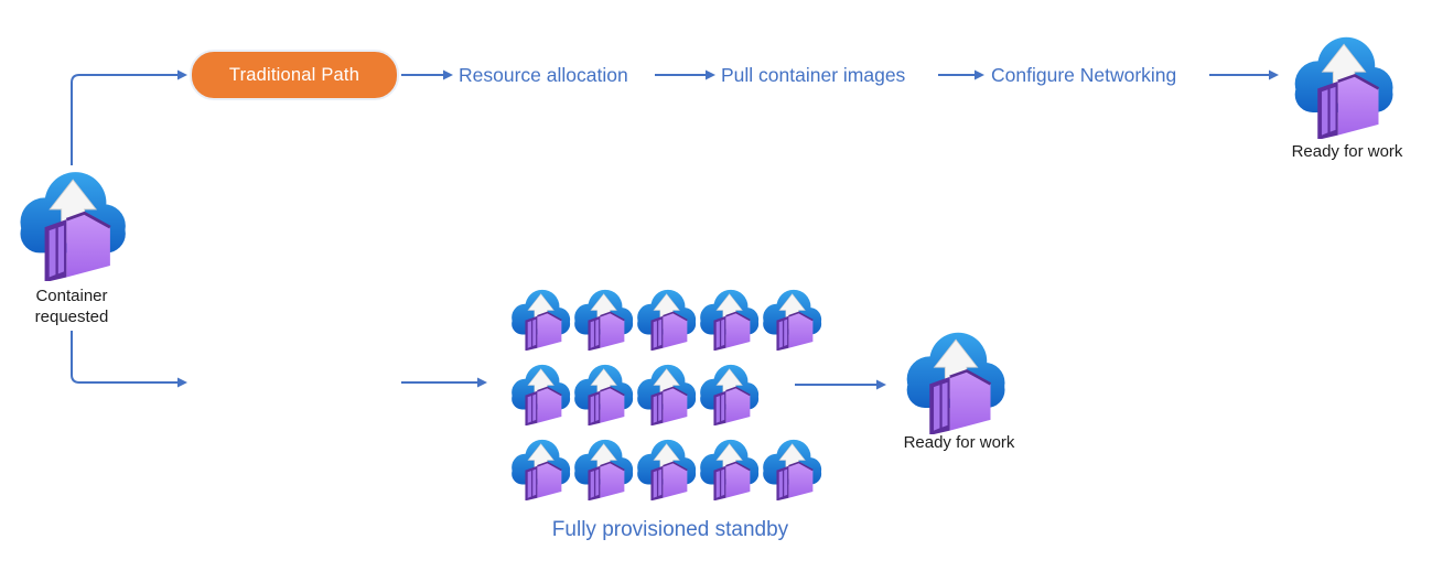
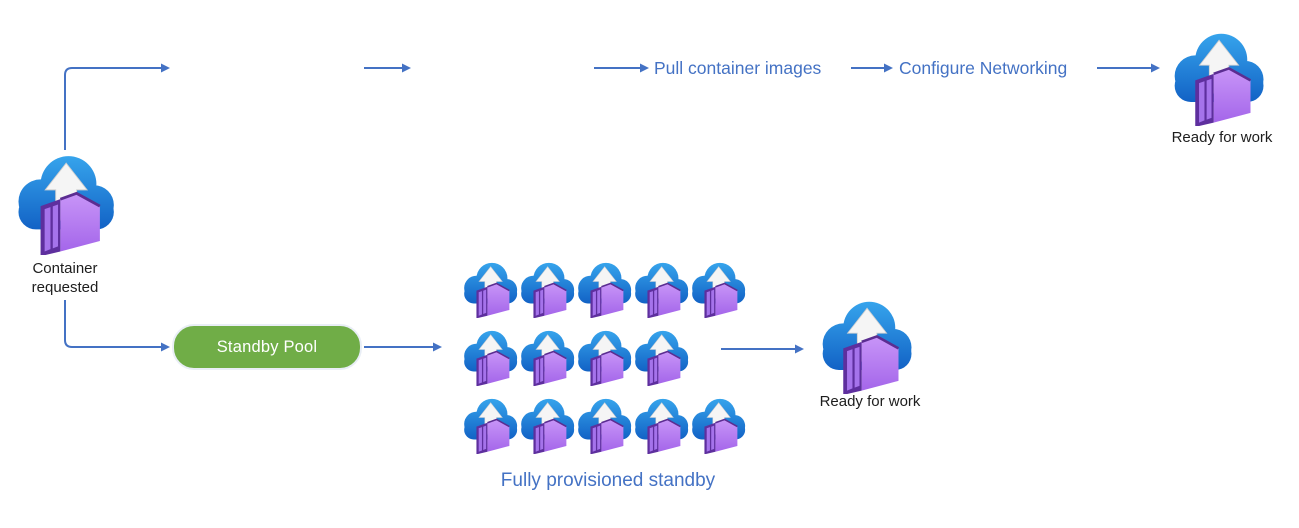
  Container
  requested
- Traditional Path
- Resource allocation
  Pull container images
  Configure Networking
  Ready for work
+ Standby Pool
  Ready for work
  Fully provisioned standby
